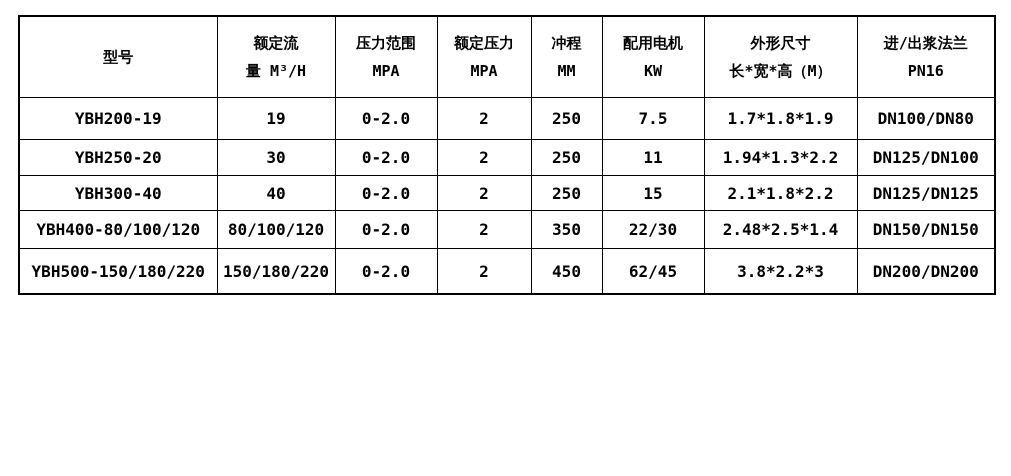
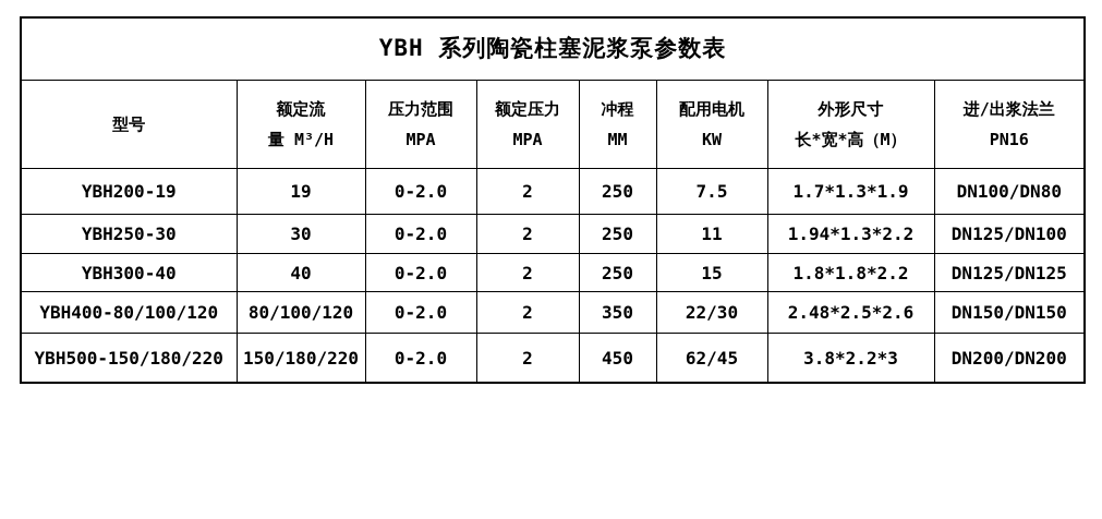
+ YBH 系列陶瓷柱塞泥浆泵参数表
  型号	额定流 量 M³/H	压力范围 MPA	额定压力 MPA	冲程 MM	配用电机 KW	外形尺寸 长*宽*高（M）	进/出浆法兰 PN16
- YBH200-19	19	0-2.0	2	250	7.5	1.7*1.8*1.9	DN100/DN80
+ YBH200-19	19	0-2.0	2	250	7.5	1.7*1.3*1.9	DN100/DN80
- YBH250-20	30	0-2.0	2	250	11	1.94*1.3*2.2	DN125/DN100
+ YBH250-30	30	0-2.0	2	250	11	1.94*1.3*2.2	DN125/DN100
- YBH300-40	40	0-2.0	2	250	15	2.1*1.8*2.2	DN125/DN125
+ YBH300-40	40	0-2.0	2	250	15	1.8*1.8*2.2	DN125/DN125
- YBH400-80/100/120	80/100/120	0-2.0	2	350	22/30	2.48*2.5*1.4	DN150/DN150
+ YBH400-80/100/120	80/100/120	0-2.0	2	350	22/30	2.48*2.5*2.6	DN150/DN150
  YBH500-150/180/220	150/180/220	0-2.0	2	450	62/45	3.8*2.2*3	DN200/DN200
